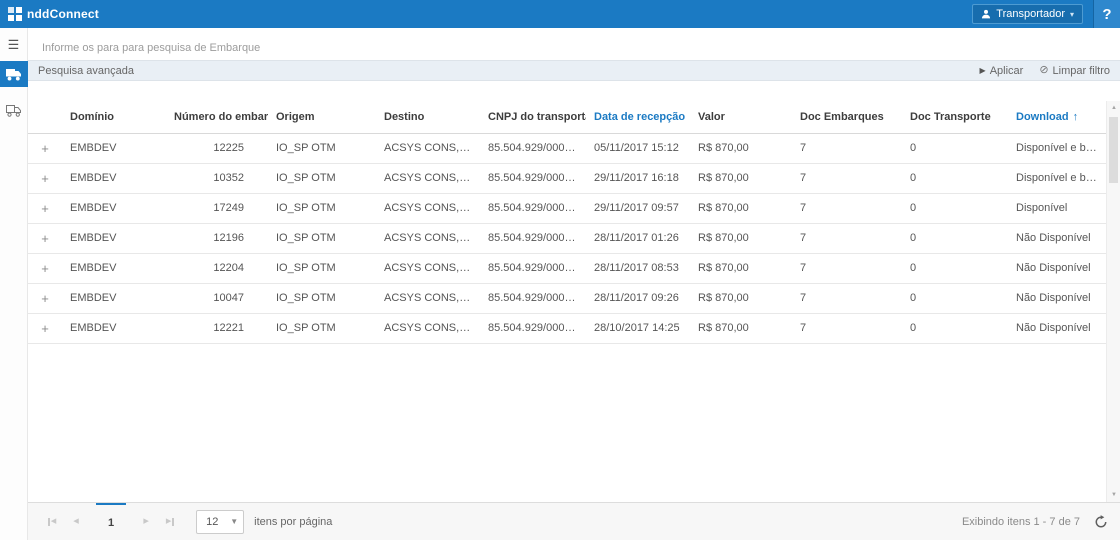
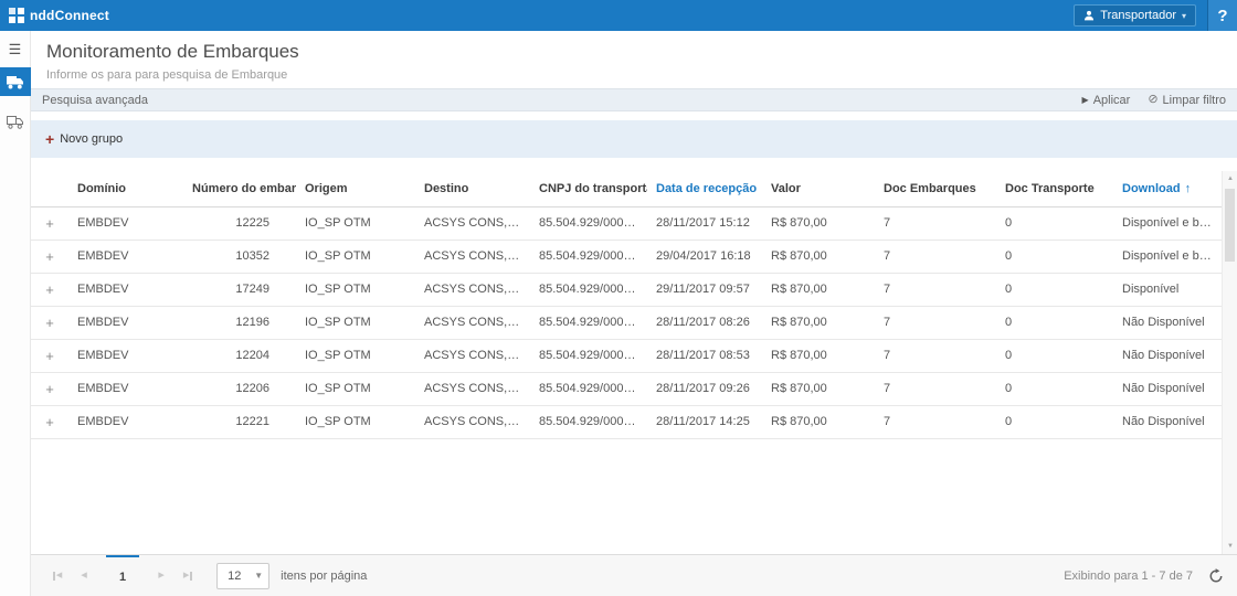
  nddConnect
  Transportador
  ▾
  ?
  ☰
+ Monitoramento de Embarques
  Informe os para para pesquisa de Embarque
  Pesquisa avançada
  ▶
  Aplicar
  ⊘
  Limpar filtro
+ +
+ Novo grupo
  	Domínio	Número do embar	Origem	Destino	CNPJ do transport	Data de recepção	Valor	Doc Embarques	Doc Transporte	Download ↑
- +	EMBDEV	12225	IO_SP OTM	ACSYS CONS,CAM	85.504.929/0001-00	05/11/2017 15:12	R$ 870,00	7	0	Disponível e baixa
+ +	EMBDEV	12225	IO_SP OTM	ACSYS CONS,CAM	85.504.929/0001-00	28/11/2017 15:12	R$ 870,00	7	0	Disponível e baixa
- +	EMBDEV	10352	IO_SP OTM	ACSYS CONS,CAM	85.504.929/0001-00	29/11/2017 16:18	R$ 870,00	7	0	Disponível e baixa
+ +	EMBDEV	10352	IO_SP OTM	ACSYS CONS,CAM	85.504.929/0001-00	29/04/2017 16:18	R$ 870,00	7	0	Disponível e baixa
  +	EMBDEV	17249	IO_SP OTM	ACSYS CONS,CAM	85.504.929/0001-00	29/11/2017 09:57	R$ 870,00	7	0	Disponível
- +	EMBDEV	12196	IO_SP OTM	ACSYS CONS,CAM	85.504.929/0001-00	28/11/2017 01:26	R$ 870,00	7	0	Não Disponível
+ +	EMBDEV	12196	IO_SP OTM	ACSYS CONS,CAM	85.504.929/0001-00	28/11/2017 08:26	R$ 870,00	7	0	Não Disponível
  +	EMBDEV	12204	IO_SP OTM	ACSYS CONS,CAM	85.504.929/0001-00	28/11/2017 08:53	R$ 870,00	7	0	Não Disponível
- +	EMBDEV	10047	IO_SP OTM	ACSYS CONS,CAM	85.504.929/0001-00	28/11/2017 09:26	R$ 870,00	7	0	Não Disponível
+ +	EMBDEV	12206	IO_SP OTM	ACSYS CONS,CAM	85.504.929/0001-00	28/11/2017 09:26	R$ 870,00	7	0	Não Disponível
- +	EMBDEV	12221	IO_SP OTM	ACSYS CONS,CAM	85.504.929/0001-00	28/10/2017 14:25	R$ 870,00	7	0	Não Disponível
+ +	EMBDEV	12221	IO_SP OTM	ACSYS CONS,CAM	85.504.929/0001-00	28/11/2017 14:25	R$ 870,00	7	0	Não Disponível
  ◂
  ◂
  1
  ▸
  ▸
  12
  ▼
  itens por página
- Exibindo itens 1 - 7 de 7
+ Exibindo para 1 - 7 de 7
